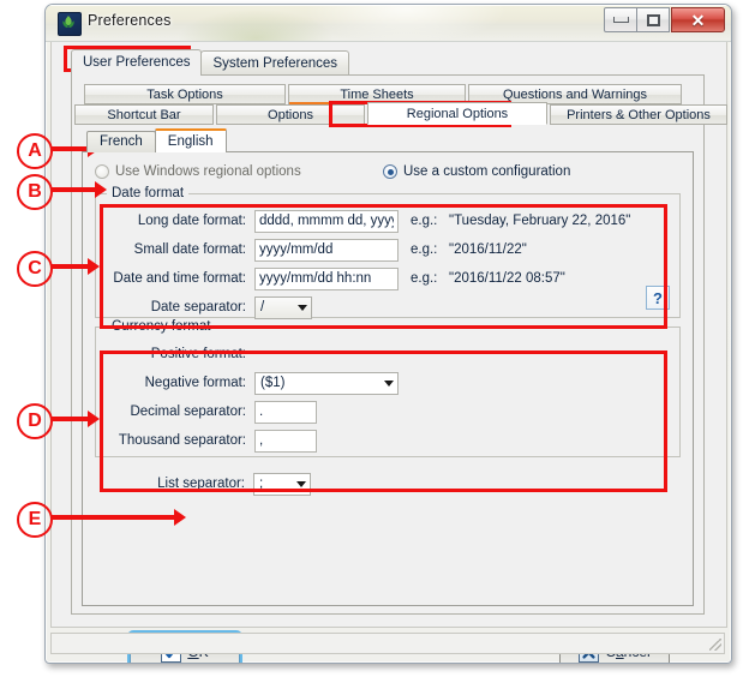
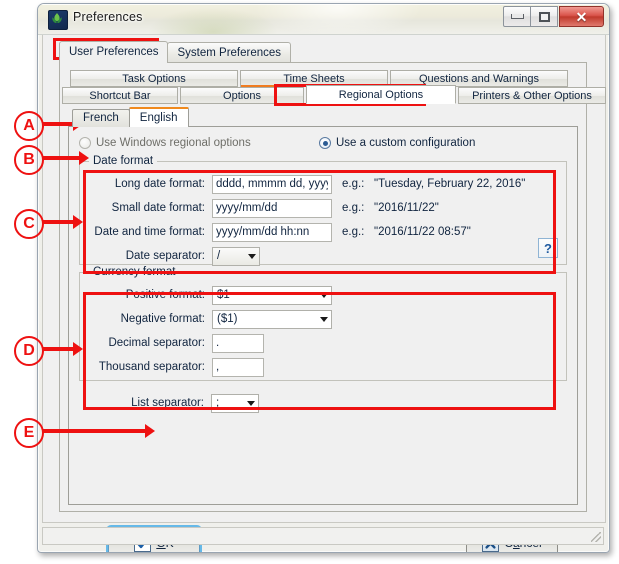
  Preferences
  ✕
  User Preferences
  System Preferences
  Task Options
  Time Sheets
  Questions and Warnings
  Shortcut Bar
  Options
  Regional Options
  Printers & Other Options
  French
  English
  Use Windows regional options
  Use a custom configuration
  Date format
  Long date format:
  dddd, mmmm dd, yyy
  e.g.: "Tuesday, February 22, 2016"
  Small date format:
  yyyy/mm/dd
  e.g.: "2016/11/22"
  Date and time format:
  yyyy/mm/dd hh:nn
  e.g.: "2016/11/22 08:57"
  Date separator:
  /
  ?
  Currency format
  Positive format:
+ $1
  Negative format:
  ($1)
  Decimal separator:
  .
  Thousand separator:
  ,
  List separator:
  ;
  A
  B
  C
  D
  E
